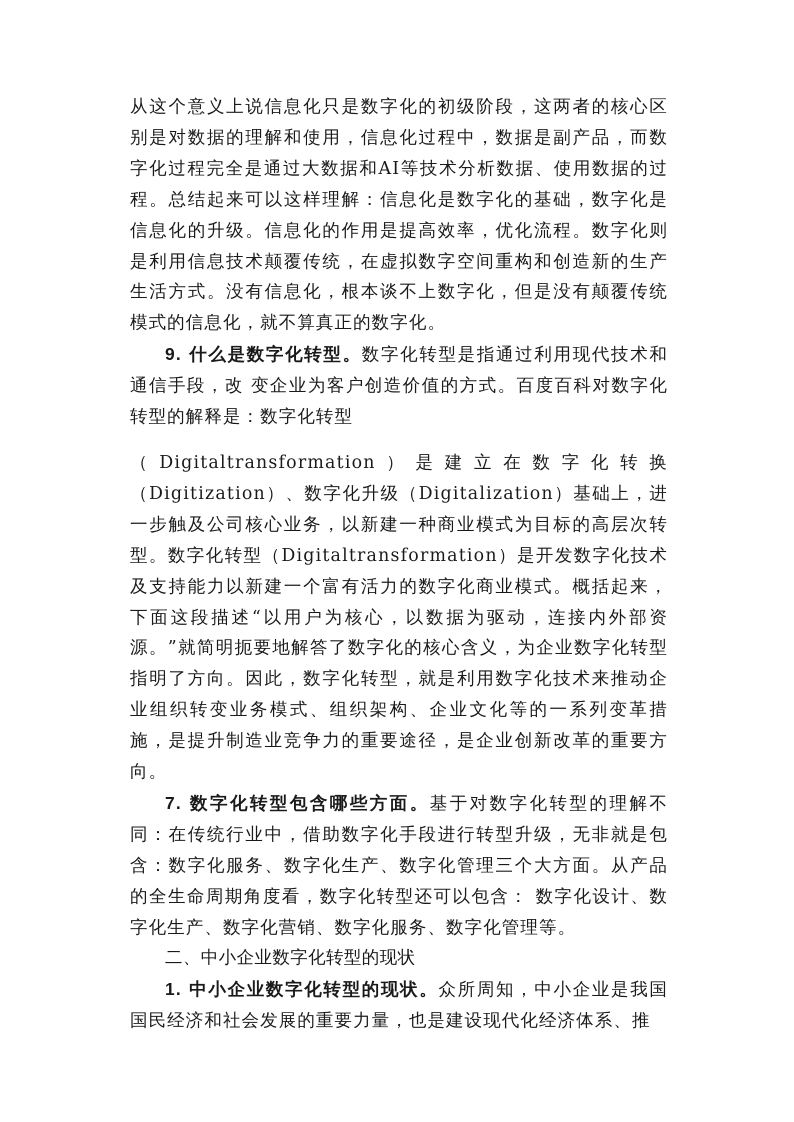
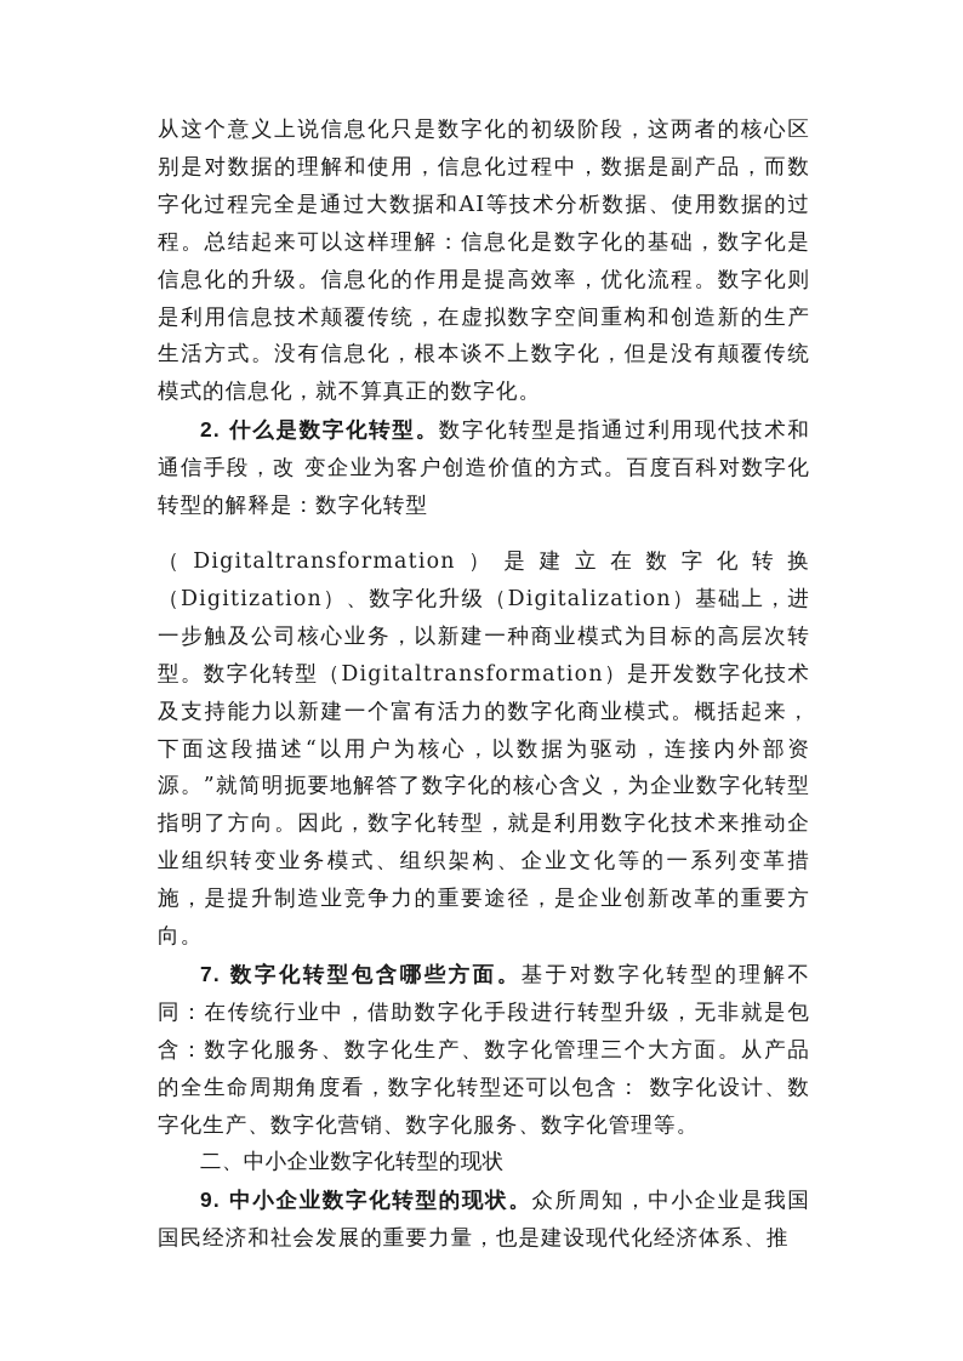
  从这个意义上说信息化只是数字化的初级阶段，这两者的核心区别是对数据的理解和使用，信息化过程中，数据是副产品，而数字化过程完全是通过大数据和AI等技术分析数据、使用数据的过程。总结起来可以这样理解：信息化是数字化的基础，数字化是信息化的升级。信息化的作用是提高效率，优化流程。数字化则是利用信息技术颠覆传统，在虚拟数字空间重构和创造新的生产生活方式。没有信息化，根本谈不上数字化，但是没有颠覆传统模式的信息化，就不算真正的数字化。
- 9. 什么是数字化转型。数字化转型是指通过利用现代技术和通信手段，改 变企业为客户创造价值的方式。百度百科对数字化转型的解释是：数字化转型
+ 2. 什么是数字化转型。数字化转型是指通过利用现代技术和通信手段，改 变企业为客户创造价值的方式。百度百科对数字化转型的解释是：数字化转型
  （Digitaltransformation）是建立在数字化转换（Digitization）、数字化升级（Digitalization）基础上，进一步触及公司核心业务，以新建一种商业模式为目标的高层次转型。数字化转型（Digitaltransformation）是开发数字化技术及支持能力以新建一个富有活力的数字化商业模式。概括起来，下面这段描述“以用户为核心，以数据为驱动，连接内外部资源。”就简明扼要地解答了数字化的核心含义，为企业数字化转型指明了方向。因此，数字化转型，就是利用数字化技术来推动企业组织转变业务模式、组织架构、企业文化等的一系列变革措施，是提升制造业竞争力的重要途径，是企业创新改革的重要方向。
  7. 数字化转型包含哪些方面。基于对数字化转型的理解不同：在传统行业中，借助数字化手段进行转型升级，无非就是包含：数字化服务、数字化生产、数字化管理三个大方面。从产品的全生命周期角度看，数字化转型还可以包含： 数字化设计、数字化生产、数字化营销、数字化服务、数字化管理等。
  二、中小企业数字化转型的现状
- 1. 中小企业数字化转型的现状。众所周知，中小企业是我国国民经济和社会发展的重要力量，也是建设现代化经济体系、推
+ 9. 中小企业数字化转型的现状。众所周知，中小企业是我国国民经济和社会发展的重要力量，也是建设现代化经济体系、推
